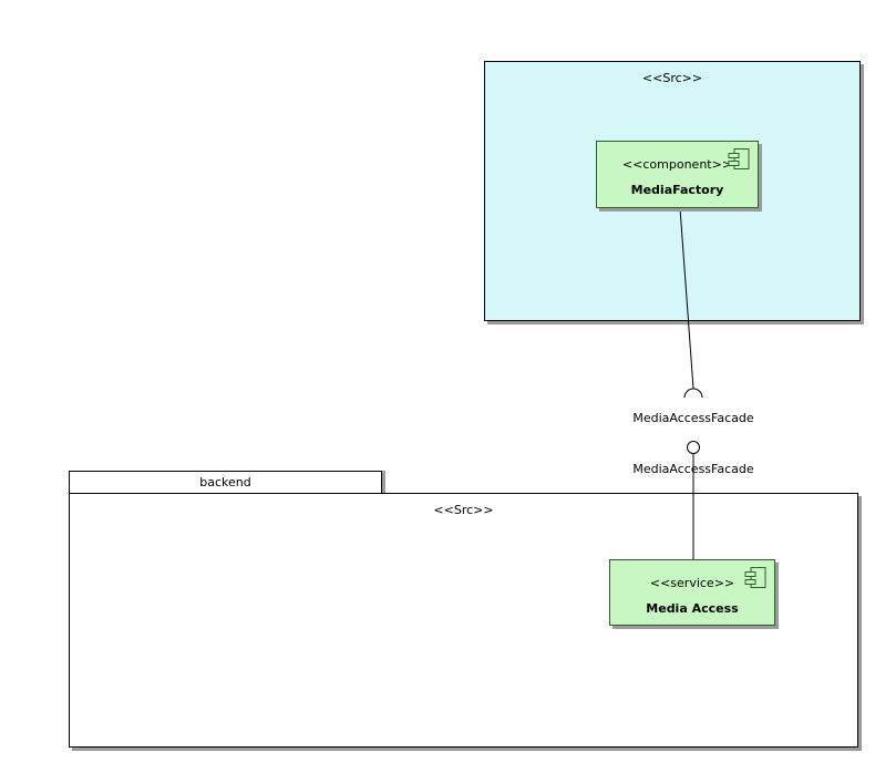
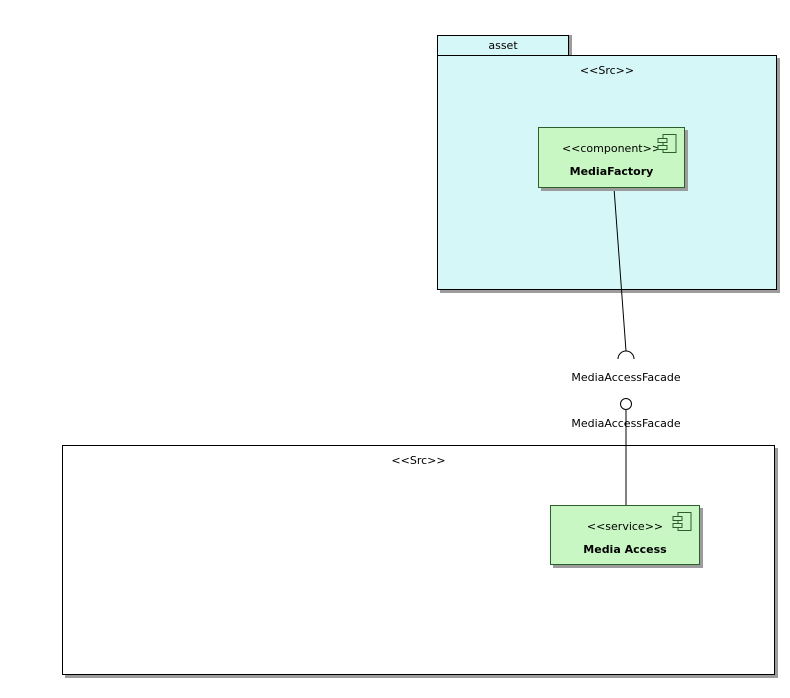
+ asset
  <<Src>>
- backend
  <<Src>>
  MediaAccessFacade
  MediaAccessFacade
  <<component>>
  MediaFactory
  <<service>>
  Media Access
